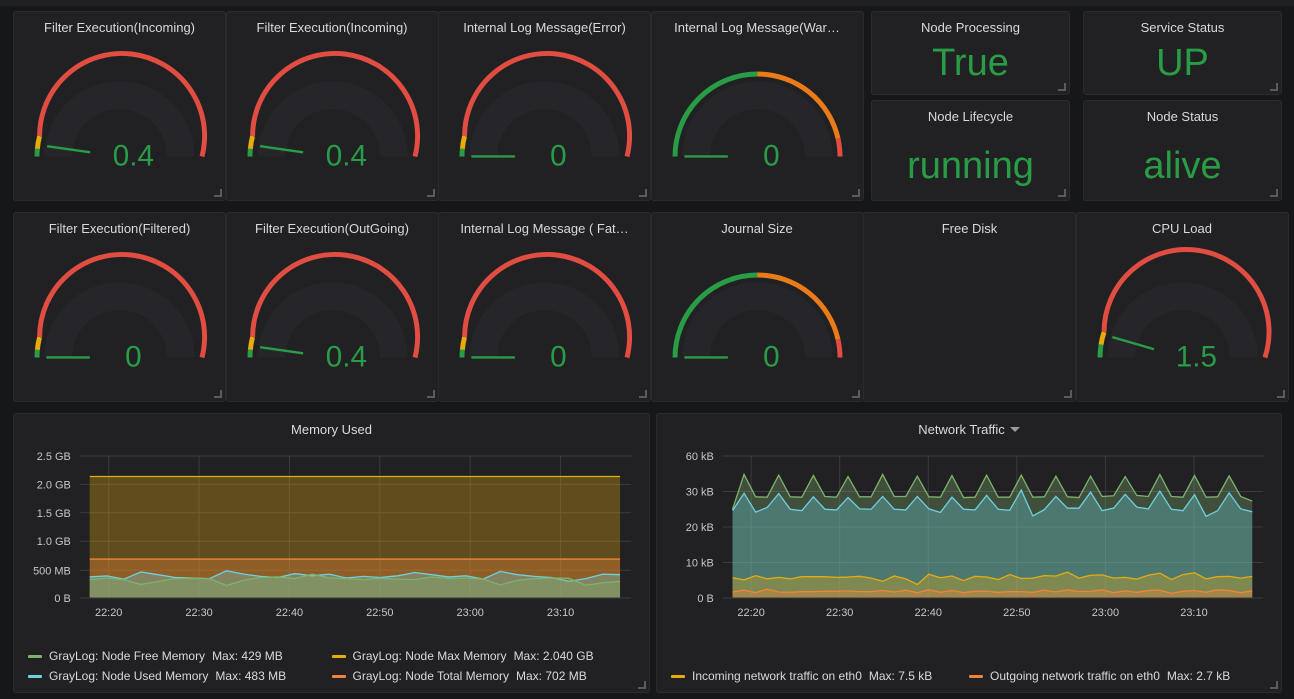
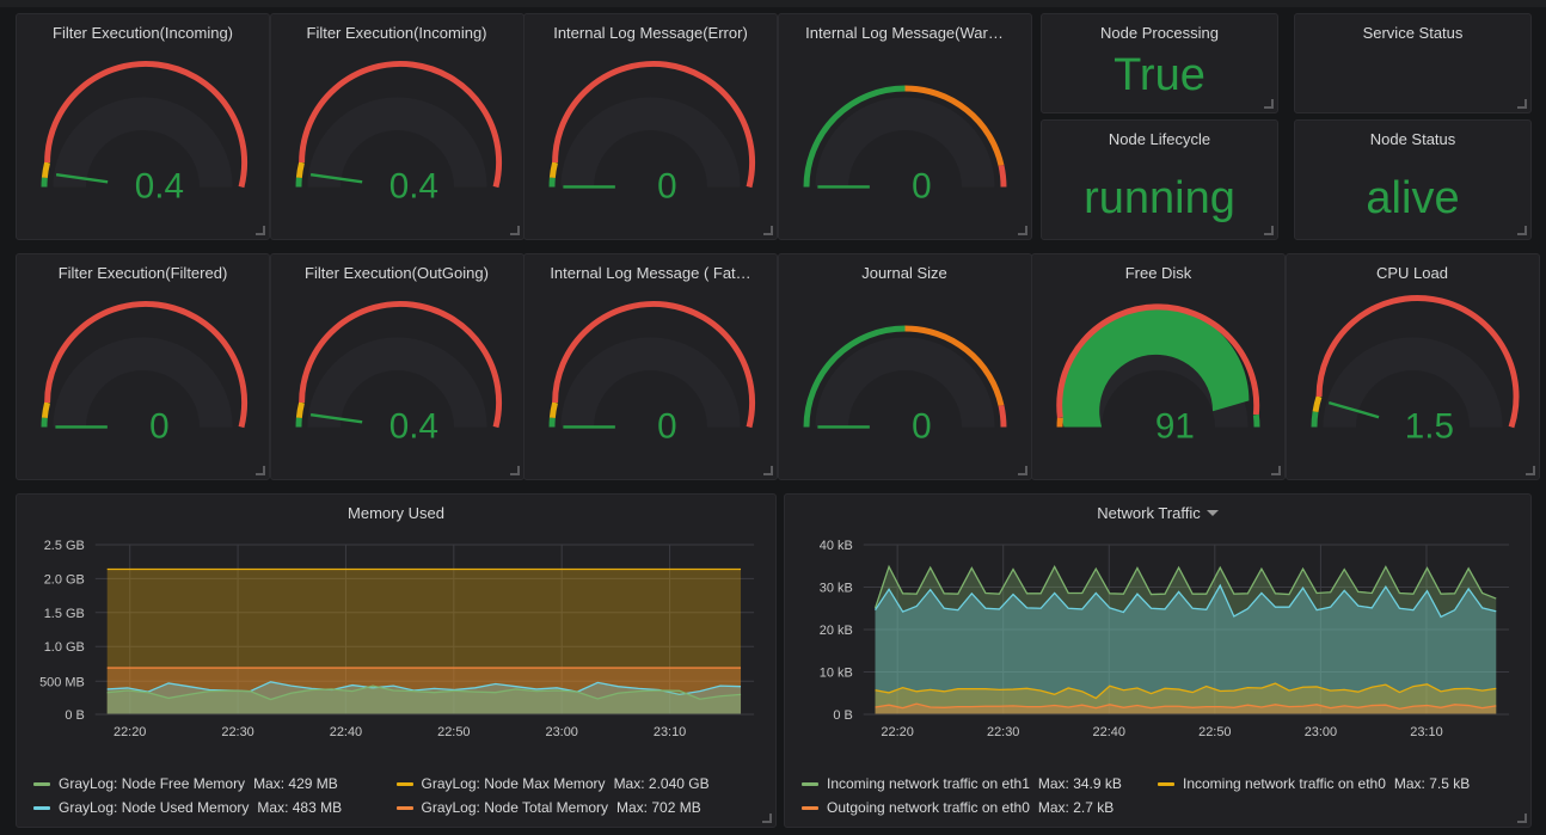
  Filter Execution(Incoming)
  0.4
  Filter Execution(Incoming)
  0.4
  Internal Log Message(Error)
  0
  Internal Log Message(War…
  0
  Filter Execution(Filtered)
  0
  Filter Execution(OutGoing)
  0.4
  Internal Log Message ( Fat…
  0
  Journal Size
  0
  Free Disk
+ 91
  CPU Load
  1.5
  Node Processing
  True
  Service Status
- UP
  Node Lifecycle
  running
  Node Status
  alive
  Memory Used
  2.5 GB
  2.0 GB
  1.5 GB
  1.0 GB
  500 MB
  0 B
  22:20
  22:30
  22:40
  22:50
  23:00
  23:10
  GrayLog: Node Free Memory
  Max: 429 MB
  GrayLog: Node Max Memory
  Max: 2.040 GB
  GrayLog: Node Used Memory
  Max: 483 MB
  GrayLog: Node Total Memory
  Max: 702 MB
  Network Traffic
- 60 kB
+ 40 kB
  30 kB
  20 kB
  10 kB
  0 B
  22:20
  22:30
  22:40
  22:50
  23:00
  23:10
+ Incoming network traffic on eth1
+ Max: 34.9 kB
  Incoming network traffic on eth0
  Max: 7.5 kB
  Outgoing network traffic on eth0
  Max: 2.7 kB
